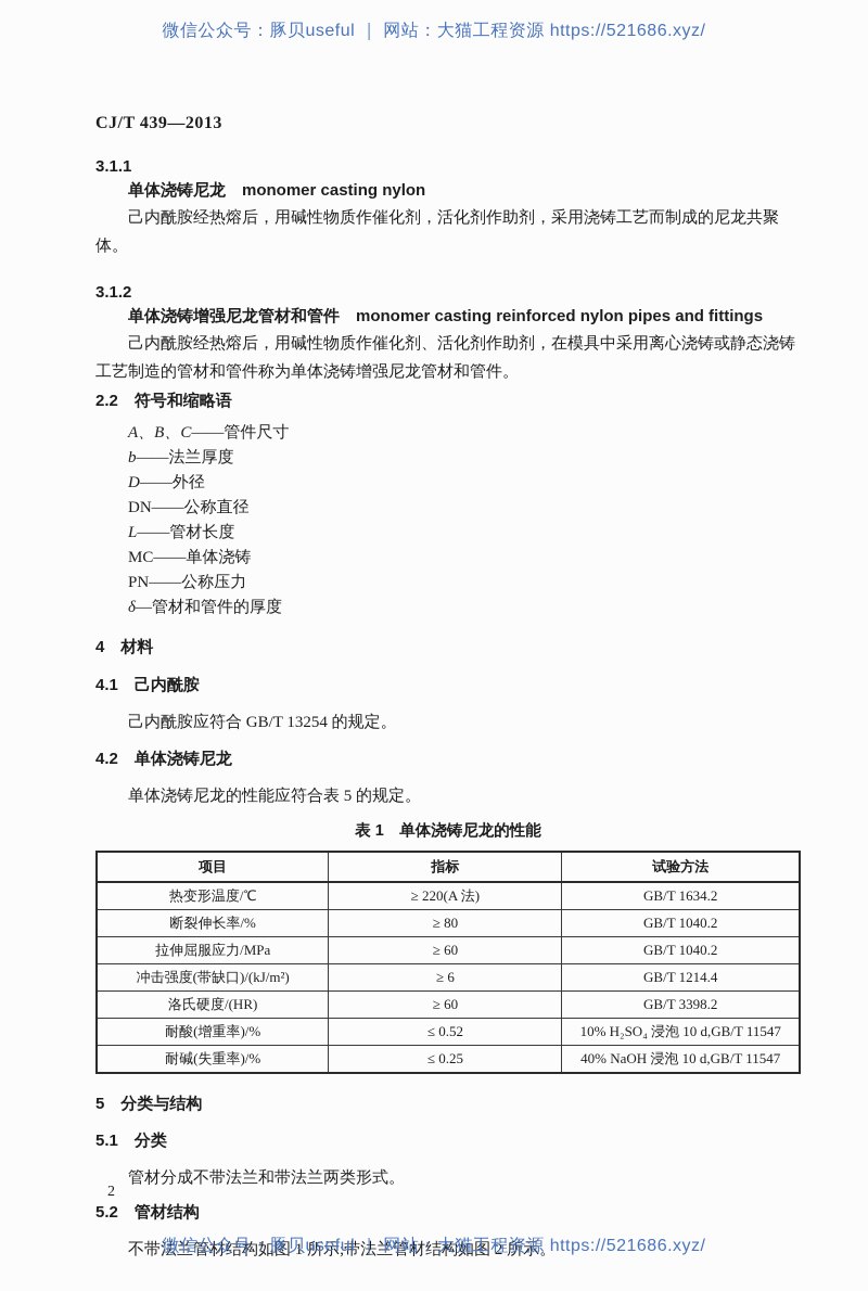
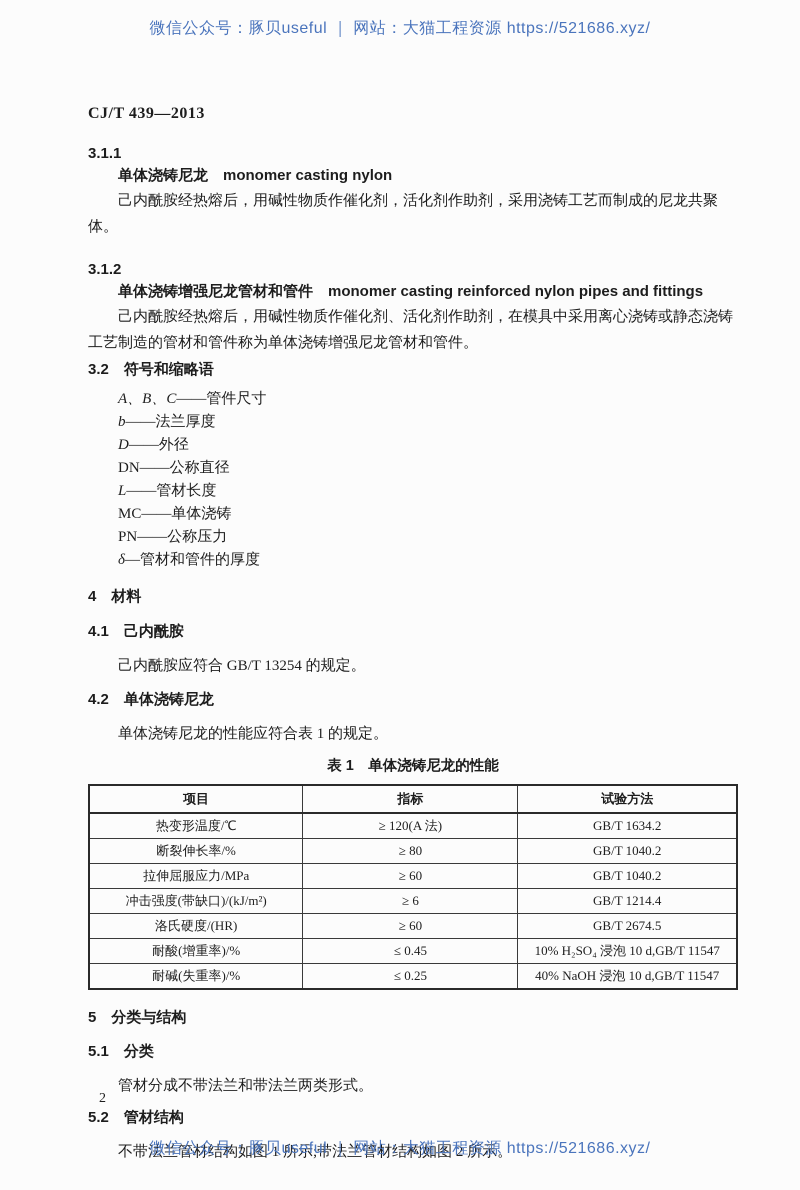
  微信公众号：豚贝useful ｜ 网站：大猫工程资源 https://521686.xyz/
  CJ/T 439—2013
  3.1.1
  单体浇铸尼龙 monomer casting nylon
  己内酰胺经热熔后，用碱性物质作催化剂，活化剂作助剂，采用浇铸工艺而制成的尼龙共聚体。
  3.1.2
  单体浇铸增强尼龙管材和管件 monomer casting reinforced nylon pipes and fittings
  己内酰胺经热熔后，用碱性物质作催化剂、活化剂作助剂，在模具中采用离心浇铸或静态浇铸工艺制造的管材和管件称为单体浇铸增强尼龙管材和管件。
- 2.2 符号和缩略语
+ 3.2 符号和缩略语
  A、B、C——管件尺寸
  b——法兰厚度
  D——外径
  DN——公称直径
  L——管材长度
  MC——单体浇铸
  PN——公称压力
  δ—管材和管件的厚度
  4 材料
  4.1 己内酰胺
  己内酰胺应符合 GB/T 13254 的规定。
  4.2 单体浇铸尼龙
- 单体浇铸尼龙的性能应符合表 5 的规定。
+ 单体浇铸尼龙的性能应符合表 1 的规定。
  表 1 单体浇铸尼龙的性能
  项目	指标	试验方法
- 热变形温度/℃	≥ 220(A 法)	GB/T 1634.2
+ 热变形温度/℃	≥ 120(A 法)	GB/T 1634.2
  断裂伸长率/%	≥ 80	GB/T 1040.2
  拉伸屈服应力/MPa	≥ 60	GB/T 1040.2
  冲击强度(带缺口)/(kJ/m²)	≥ 6	GB/T 1214.4
- 洛氏硬度/(HR)	≥ 60	GB/T 3398.2
+ 洛氏硬度/(HR)	≥ 60	GB/T 2674.5
- 耐酸(增重率)/%	≤ 0.52	10% H₂SO₄ 浸泡 10 d,GB/T 11547
+ 耐酸(增重率)/%	≤ 0.45	10% H₂SO₄ 浸泡 10 d,GB/T 11547
  耐碱(失重率)/%	≤ 0.25	40% NaOH 浸泡 10 d,GB/T 11547
  5 分类与结构
  5.1 分类
  管材分成不带法兰和带法兰两类形式。
  5.2 管材结构
  不带法兰管材结构如图 1 所示;带法兰管材结构如图 2 所示。
  2
  微信公众号：豚贝useful ｜ 网站：大猫工程资源 https://521686.xyz/
